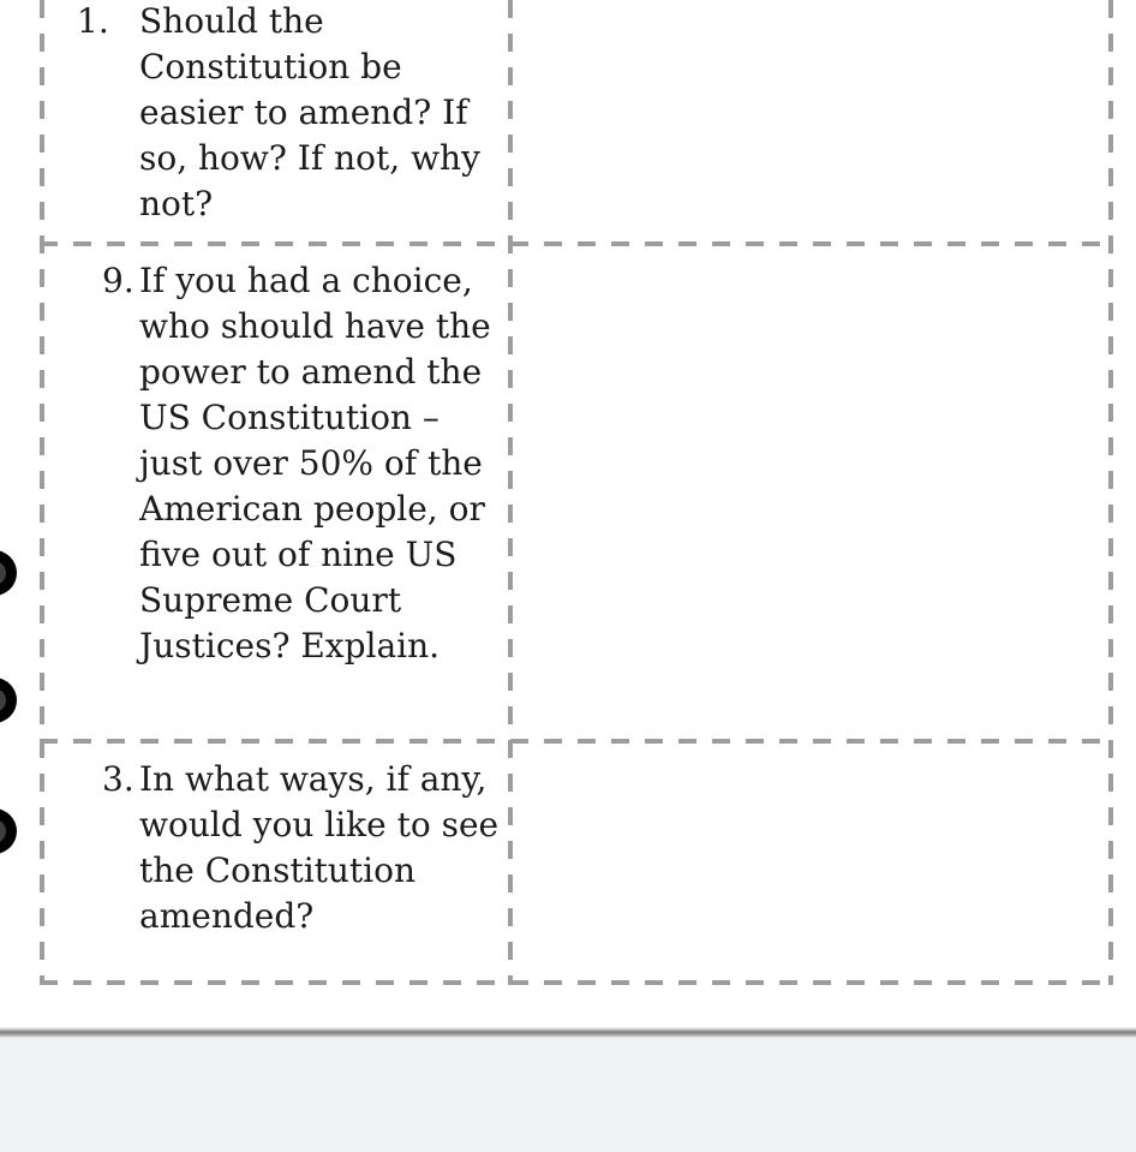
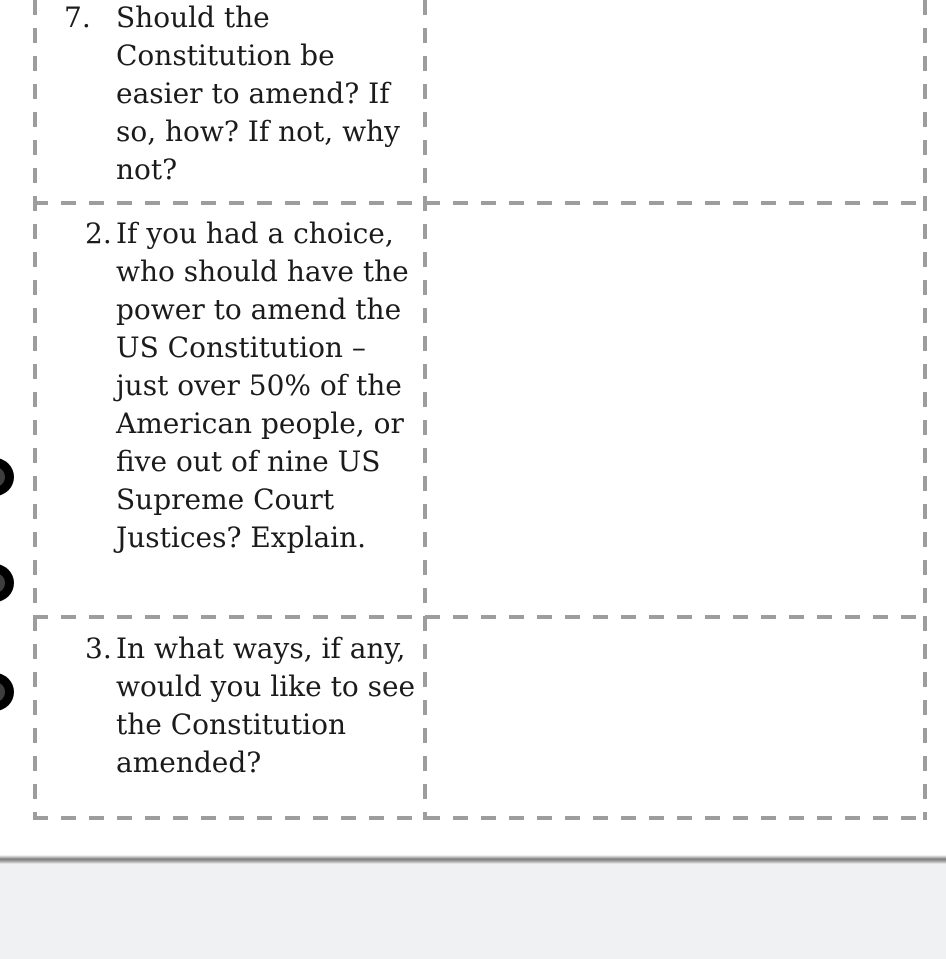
- 1.
+ 7.
  Should the
  Constitution be
  easier to amend? If
  so, how? If not, why
  not?
- 9.
+ 2.
  If you had a choice,
  who should have the
  power to amend the
  US Constitution –
  just over 50% of the
  American people, or
  five out of nine US
  Supreme Court
  Justices? Explain.
  3.
  In what ways, if any,
  would you like to see
  the Constitution
  amended?
